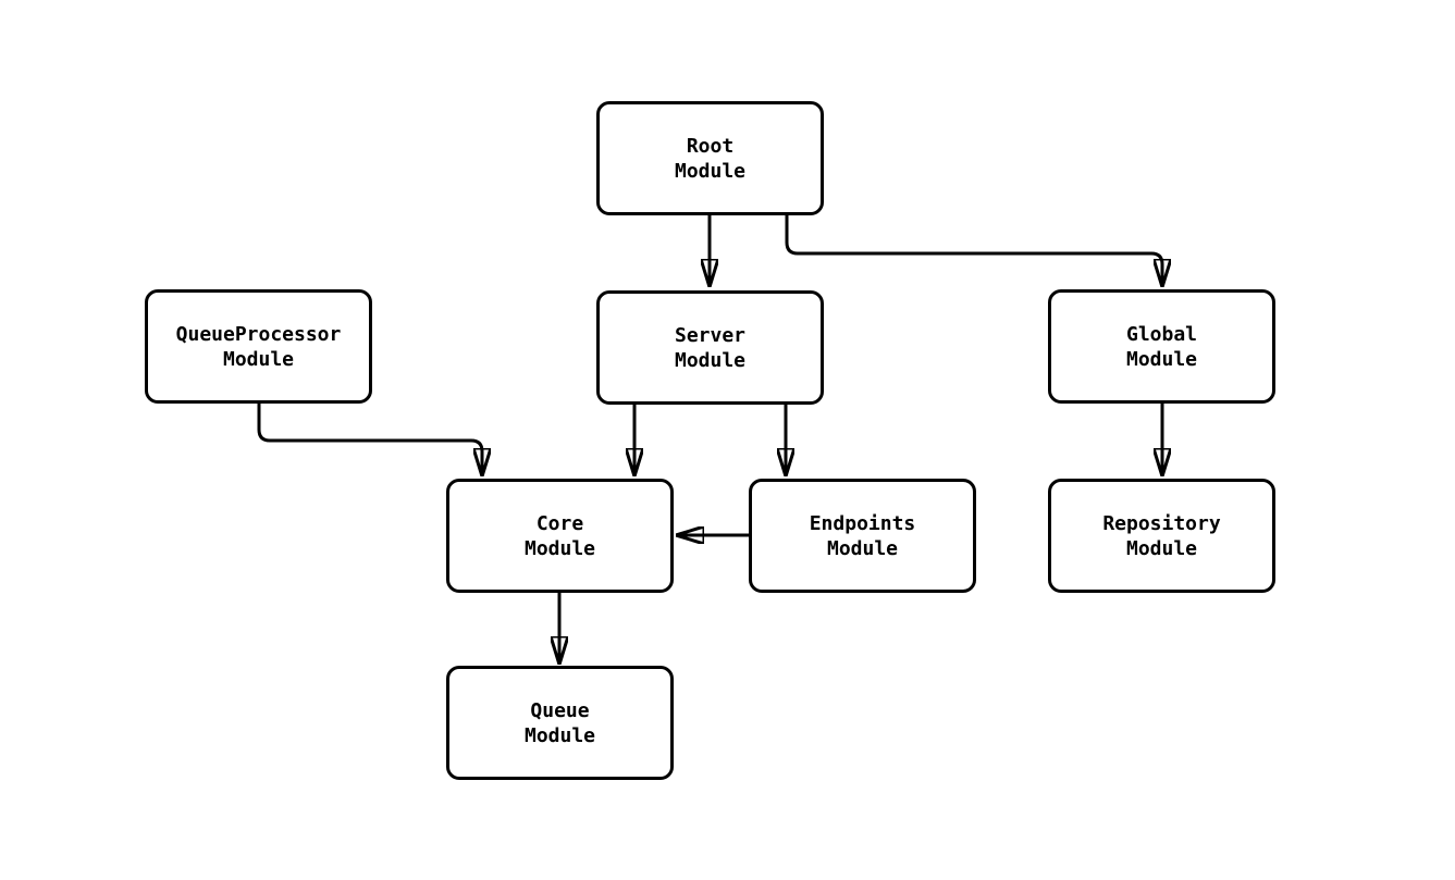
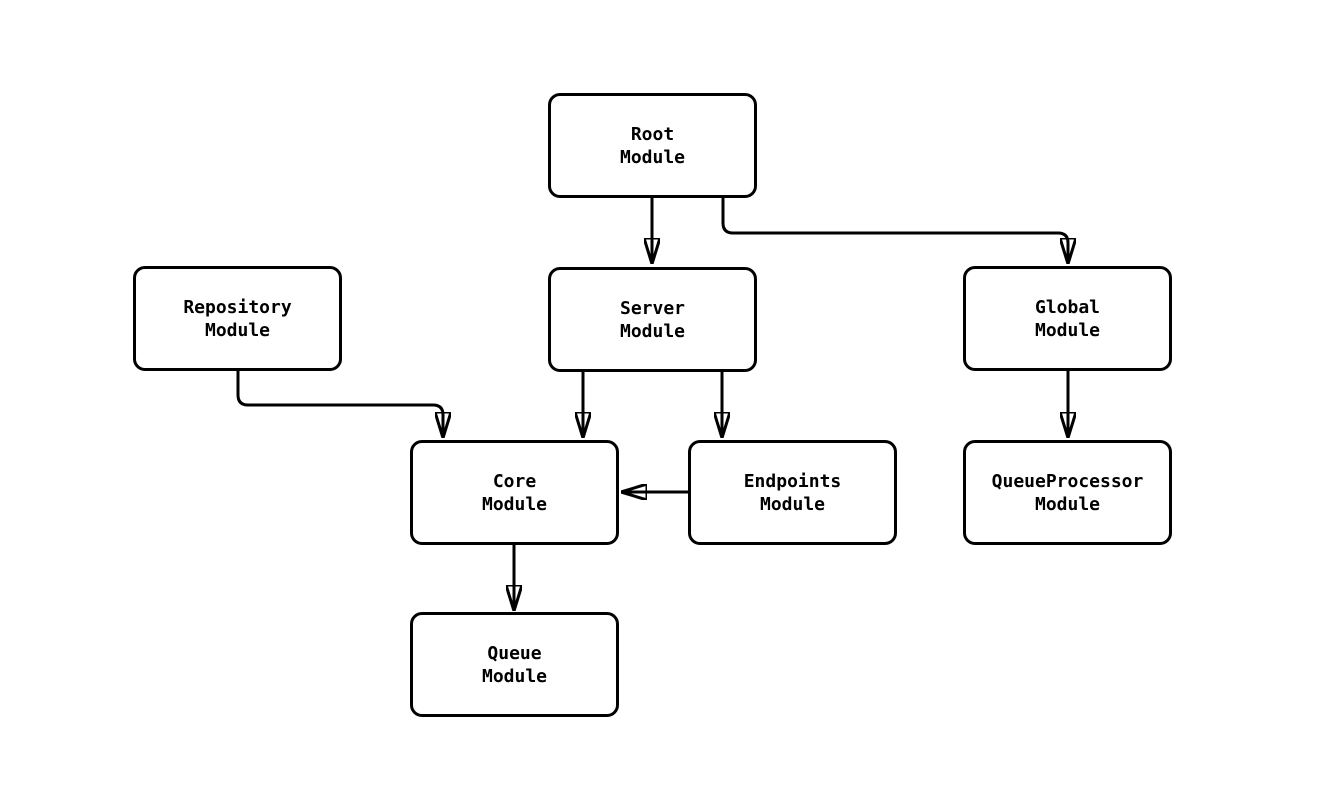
  Root
  Module
- QueueProcessor
+ Repository
  Module
  Server
  Module
  Global
  Module
  Core
  Module
  Endpoints
  Module
- Repository
+ QueueProcessor
  Module
  Queue
  Module
